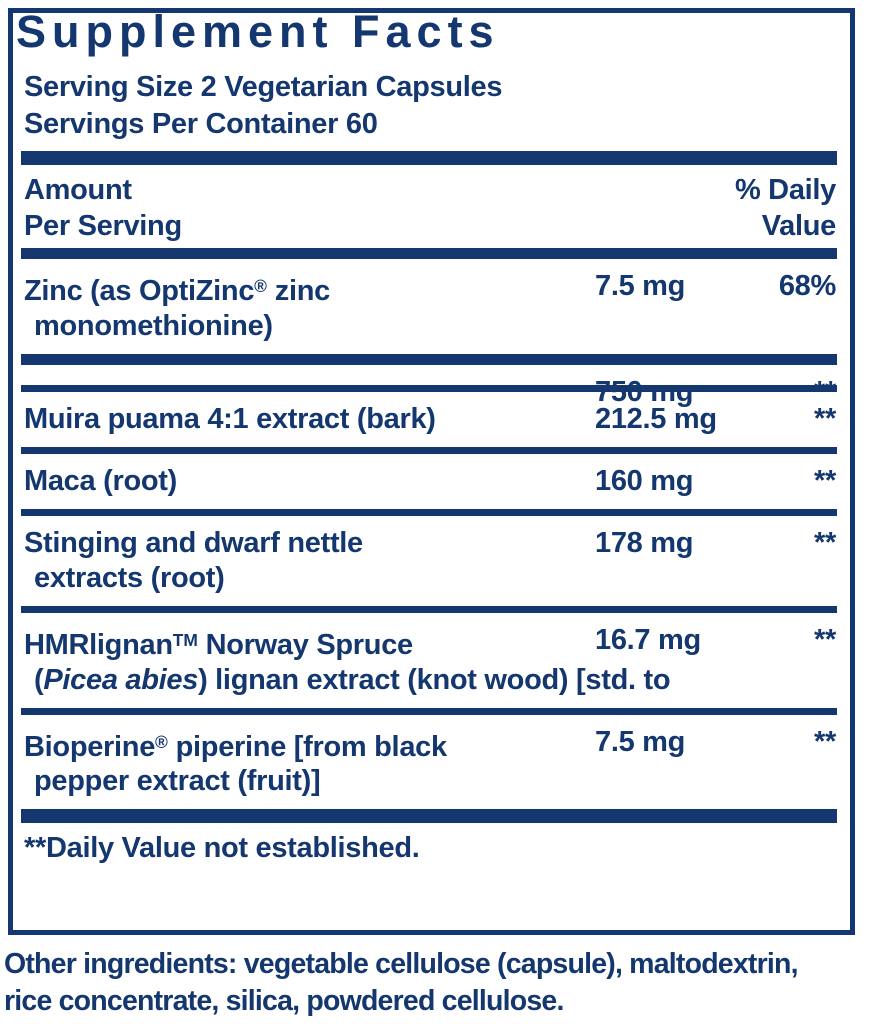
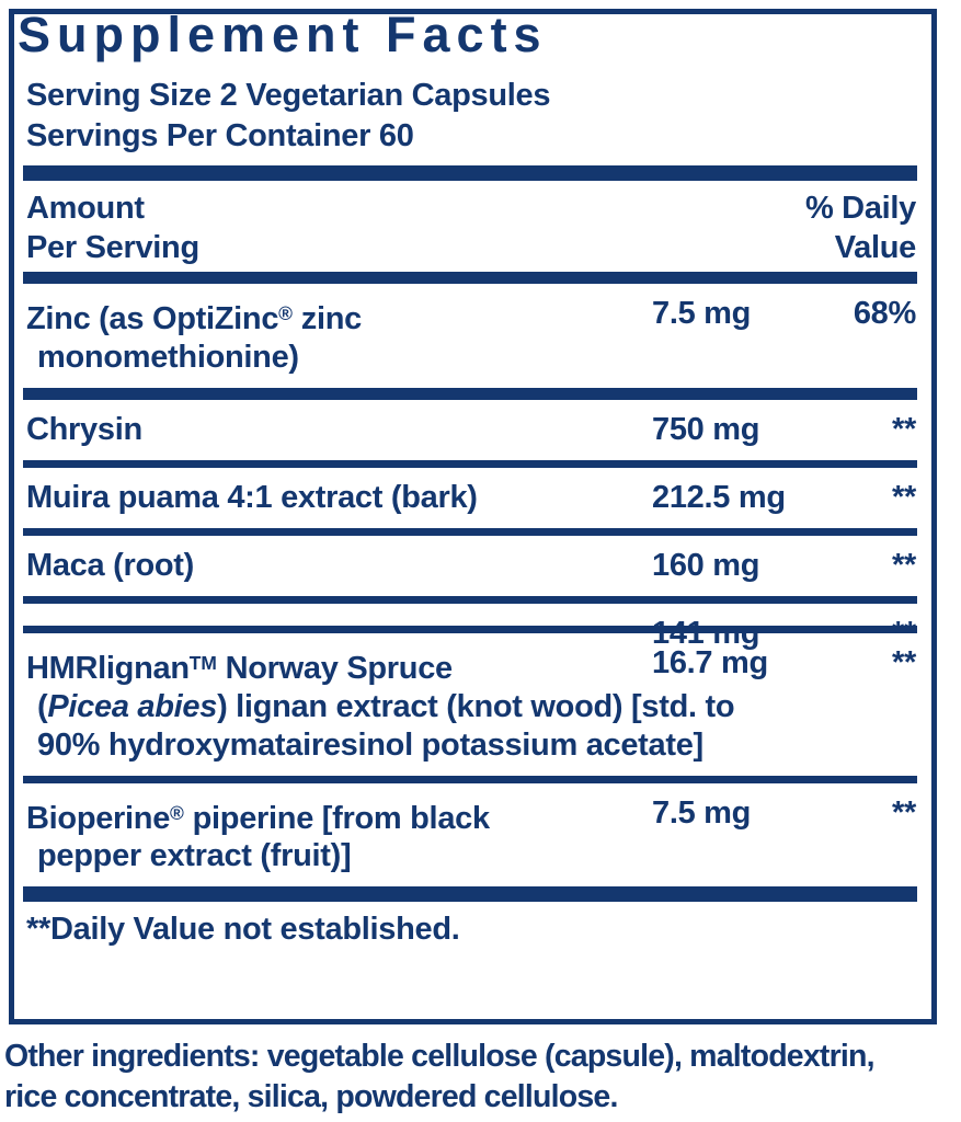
  Supplement Facts
  Serving Size 2 Vegetarian Capsules
  Servings Per Container 60
  Amount
  Per Serving
  % Daily
  Value
  Zinc (as OptiZinc® zinc
  monomethionine)
  7.5 mg
  68%
+ Chrysin
  750 mg
  **
  Muira puama 4:1 extract (bark)
  212.5 mg
  **
  Maca (root)
  160 mg
  **
- Stinging and dwarf nettle
- extracts (root)
- 178 mg
+ 141 mg
  **
  HMRlignanTM Norway Spruce
  (Picea abies) lignan extract (knot wood) [std. to
+ 90% hydroxymatairesinol potassium acetate]
  16.7 mg
  **
  Bioperine® piperine [from black
  pepper extract (fruit)]
  7.5 mg
  **
  **Daily Value not established.
  Other ingredients: vegetable cellulose (capsule), maltodextrin,
  rice concentrate, silica, powdered cellulose.
